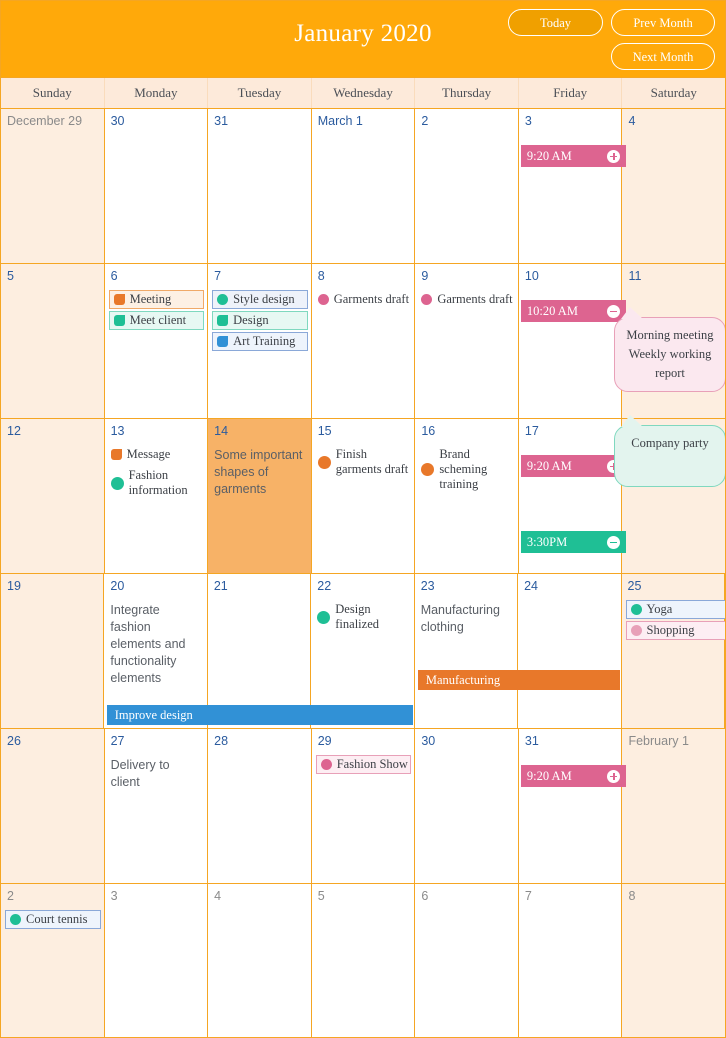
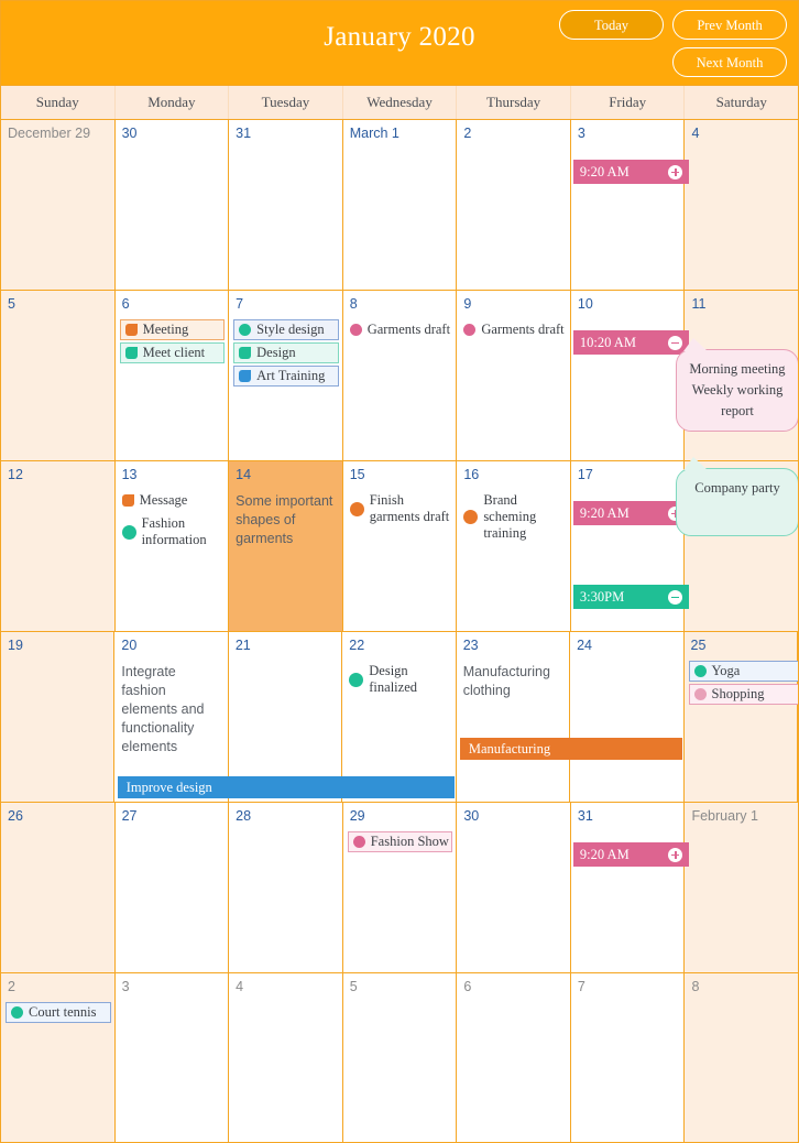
  January 2020
  Today
  Prev Month
  Next Month
  Sunday
  Monday
  Tuesday
  Wednesday
  Thursday
  Friday
  Saturday
  December 29
  30
  31
  March 1
  2
  3
  9:20 AM
  4
  5
  6
  Meeting
  Meet client
  7
  Style design
  Design
  Art Training
  8
  Garments draft
  9
  Garments draft
  10
  10:20 AM
  3:30PM
  11
  12
  13
  Message
  Fashion information
  14
  Some important shapes of garments
  15
  Finish garments draft
  16
  Brand scheming training
  17
  9:20 AM
  19
  20
  Integrate fashion elements and functionality elements
  21
  22
  Design finalized
  23
  Manufacturing clothing
  24
  25
  Yoga
  Shopping
  Improve design
  Manufacturing
  26
  27
- Delivery to client
  28
  29
  Fashion Show
  30
  31
  9:20 AM
  February 1
  2
  Court tennis
  3
  4
  5
  6
  7
  8
  Morning meeting
  Weekly working
  report
  Company party
